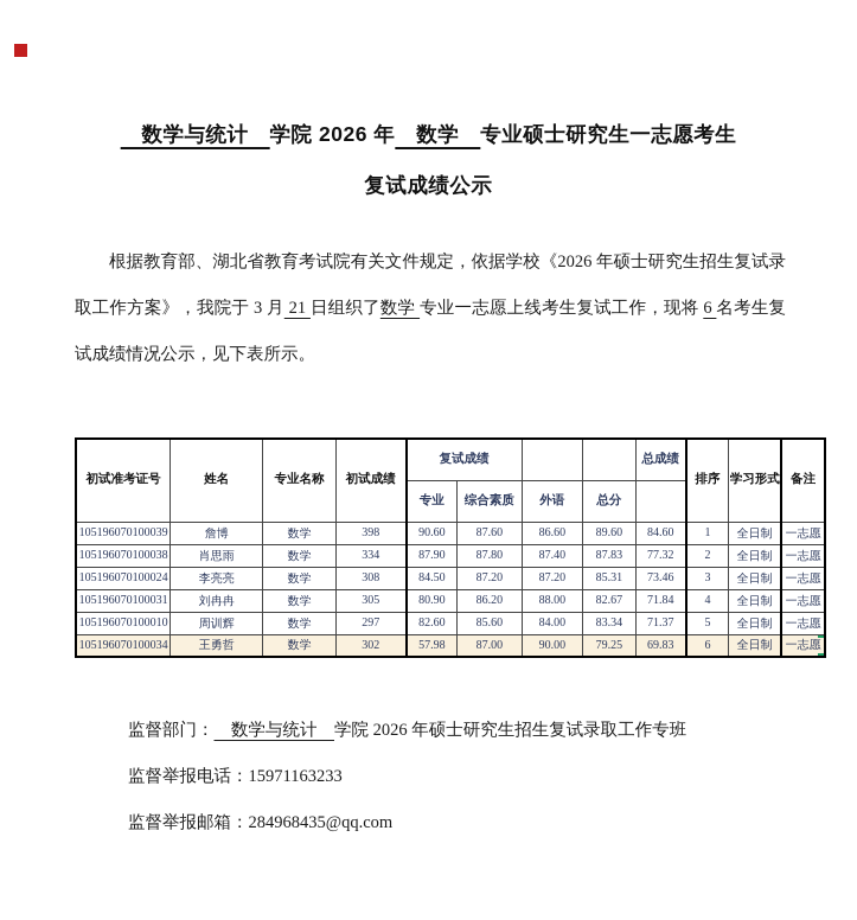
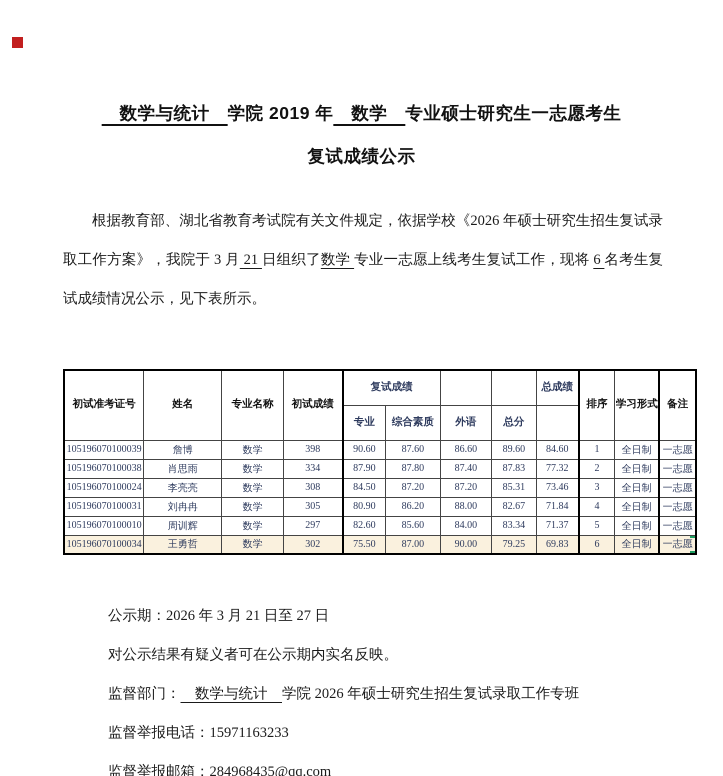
- 数学与统计 学院 2026 年 数学 专业硕士研究生一志愿考生
+ 数学与统计 学院 2019 年 数学 专业硕士研究生一志愿考生
  复试成绩公示
  根据教育部、湖北省教育考试院有关文件规定，依据学校《2026 年硕士研究生招生复试录取工作方案》，我院于 3 月 21 日组织了数学 专业一志愿上线考生复试工作，现将 6 名考生复试成绩情况公示，见下表所示。
  初试准考证号	姓名	专业名称	初试成绩	复试成绩			总成绩	排序	学习形式	备注
  专业	综合素质	外语	总分
  105196070100039	詹博	数学	398	90.60	87.60	86.60	89.60	84.60	1	全日制	一志愿
  105196070100038	肖思雨	数学	334	87.90	87.80	87.40	87.83	77.32	2	全日制	一志愿
  105196070100024	李亮亮	数学	308	84.50	87.20	87.20	85.31	73.46	3	全日制	一志愿
  105196070100031	刘冉冉	数学	305	80.90	86.20	88.00	82.67	71.84	4	全日制	一志愿
  105196070100010	周训辉	数学	297	82.60	85.60	84.00	83.34	71.37	5	全日制	一志愿
- 105196070100034	王勇哲	数学	302	57.98	87.00	90.00	79.25	69.83	6	全日制	一志愿
+ 105196070100034	王勇哲	数学	302	75.50	87.00	90.00	79.25	69.83	6	全日制	一志愿
+ 公示期：2026 年 3 月 21 日至 27 日
+ 对公示结果有疑义者可在公示期内实名反映。
  监督部门： 数学与统计 学院 2026 年硕士研究生招生复试录取工作专班
  监督举报电话：15971163233
  监督举报邮箱：284968435@qq.com
